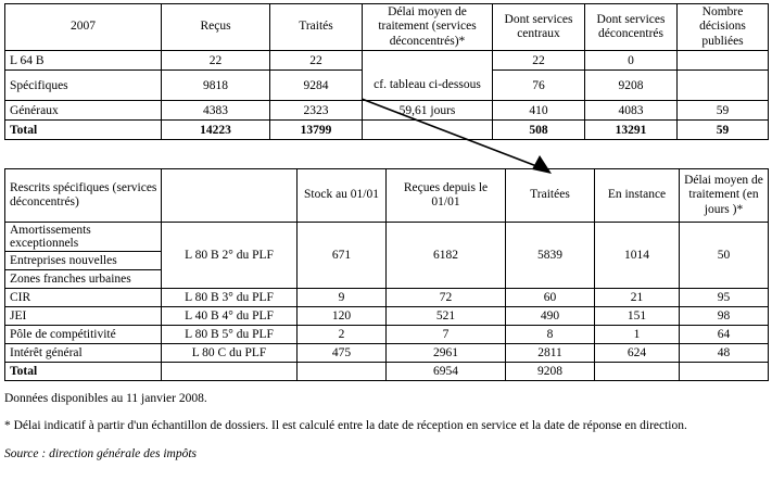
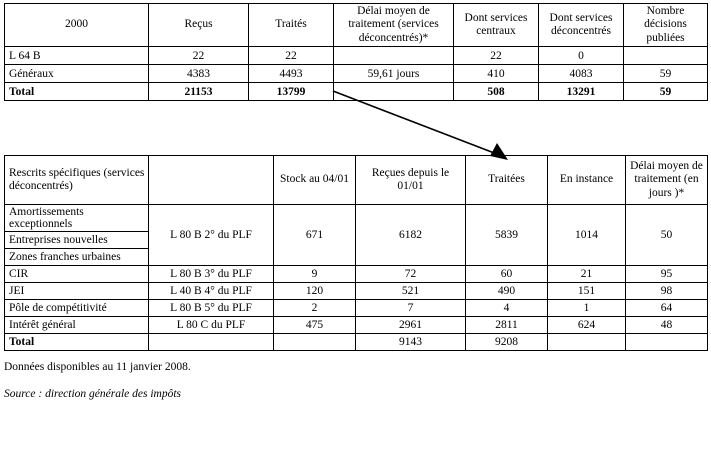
- 2007	Reçus	Traités	Délai moyen de traitement (services déconcentrés)*	Dont services centraux	Dont services déconcentrés	Nombre décisions publiées
+ 2000	Reçus	Traités	Délai moyen de traitement (services déconcentrés)*	Dont services centraux	Dont services déconcentrés	Nombre décisions publiées
  L 64 B	22	22		22	0
- Spécifiques	9818	9284	cf. tableau ci-dessous	76	9208
- Généraux	4383	2323	59,61 jours	410	4083	59
+ Généraux	4383	4493	59,61 jours	410	4083	59
- Total	14223	13799		508	13291	59
+ Total	21153	13799		508	13291	59
- Rescrits spécifiques (services déconcentrés)		Stock au 01/01	Reçues depuis le 01/01	Traitées	En instance	Délai moyen de traitement (en jours )*
+ Rescrits spécifiques (services déconcentrés)		Stock au 04/01	Reçues depuis le 01/01	Traitées	En instance	Délai moyen de traitement (en jours )*
  Amortissements exceptionnels	L 80 B 2° du PLF	671	6182	5839	1014	50
  Entreprises nouvelles
  Zones franches urbaines
  CIR	L 80 B 3° du PLF	9	72	60	21	95
  JEI	L 40 B 4° du PLF	120	521	490	151	98
- Pôle de compétitivité	L 80 B 5° du PLF	2	7	8	1	64
+ Pôle de compétitivité	L 80 B 5° du PLF	2	7	4	1	64
  Intérêt général	L 80 C du PLF	475	2961	2811	624	48
- Total			6954	9208
+ Total			9143	9208
  Données disponibles au 11 janvier 2008.
- * Délai indicatif à partir d'un échantillon de dossiers. Il est calculé entre la date de réception en service et la date de réponse en direction.
  Source : direction générale des impôts
